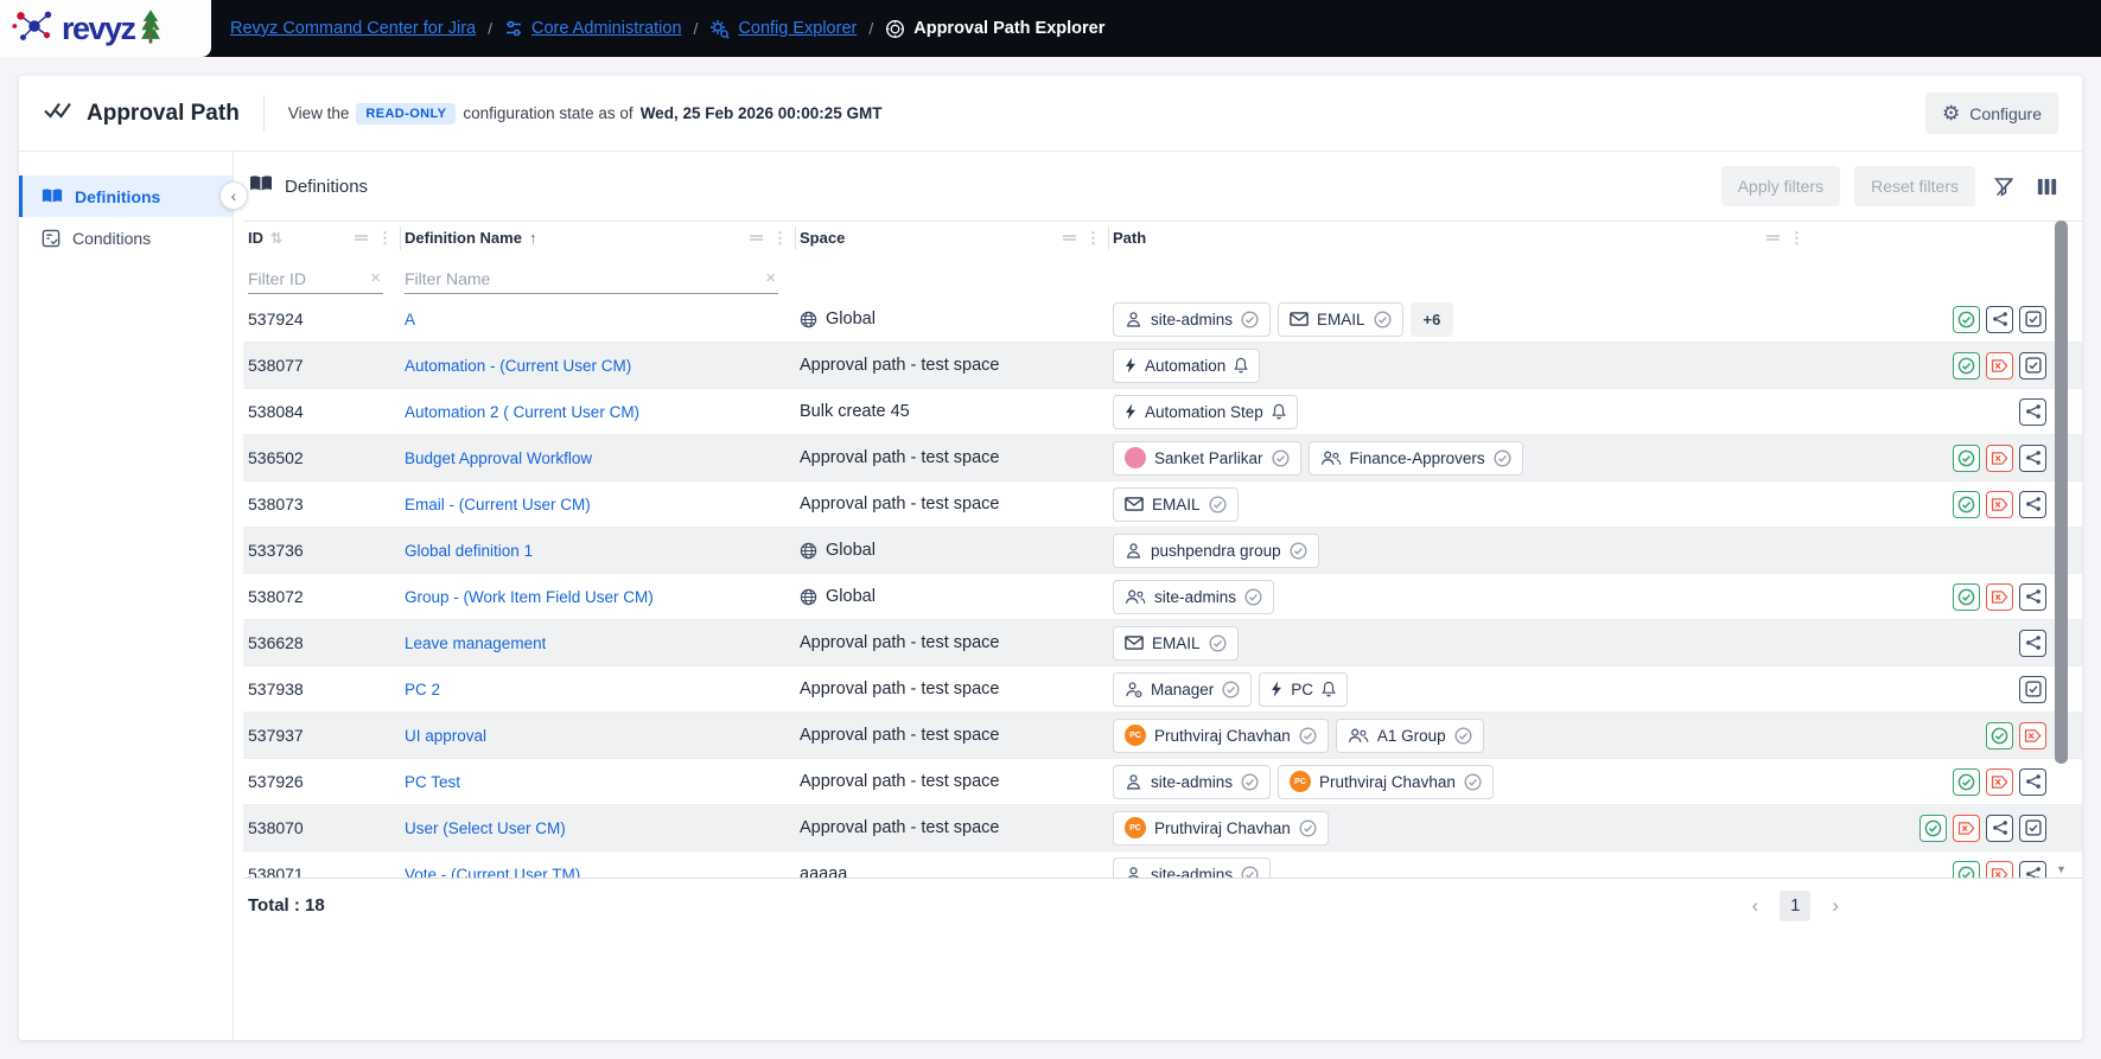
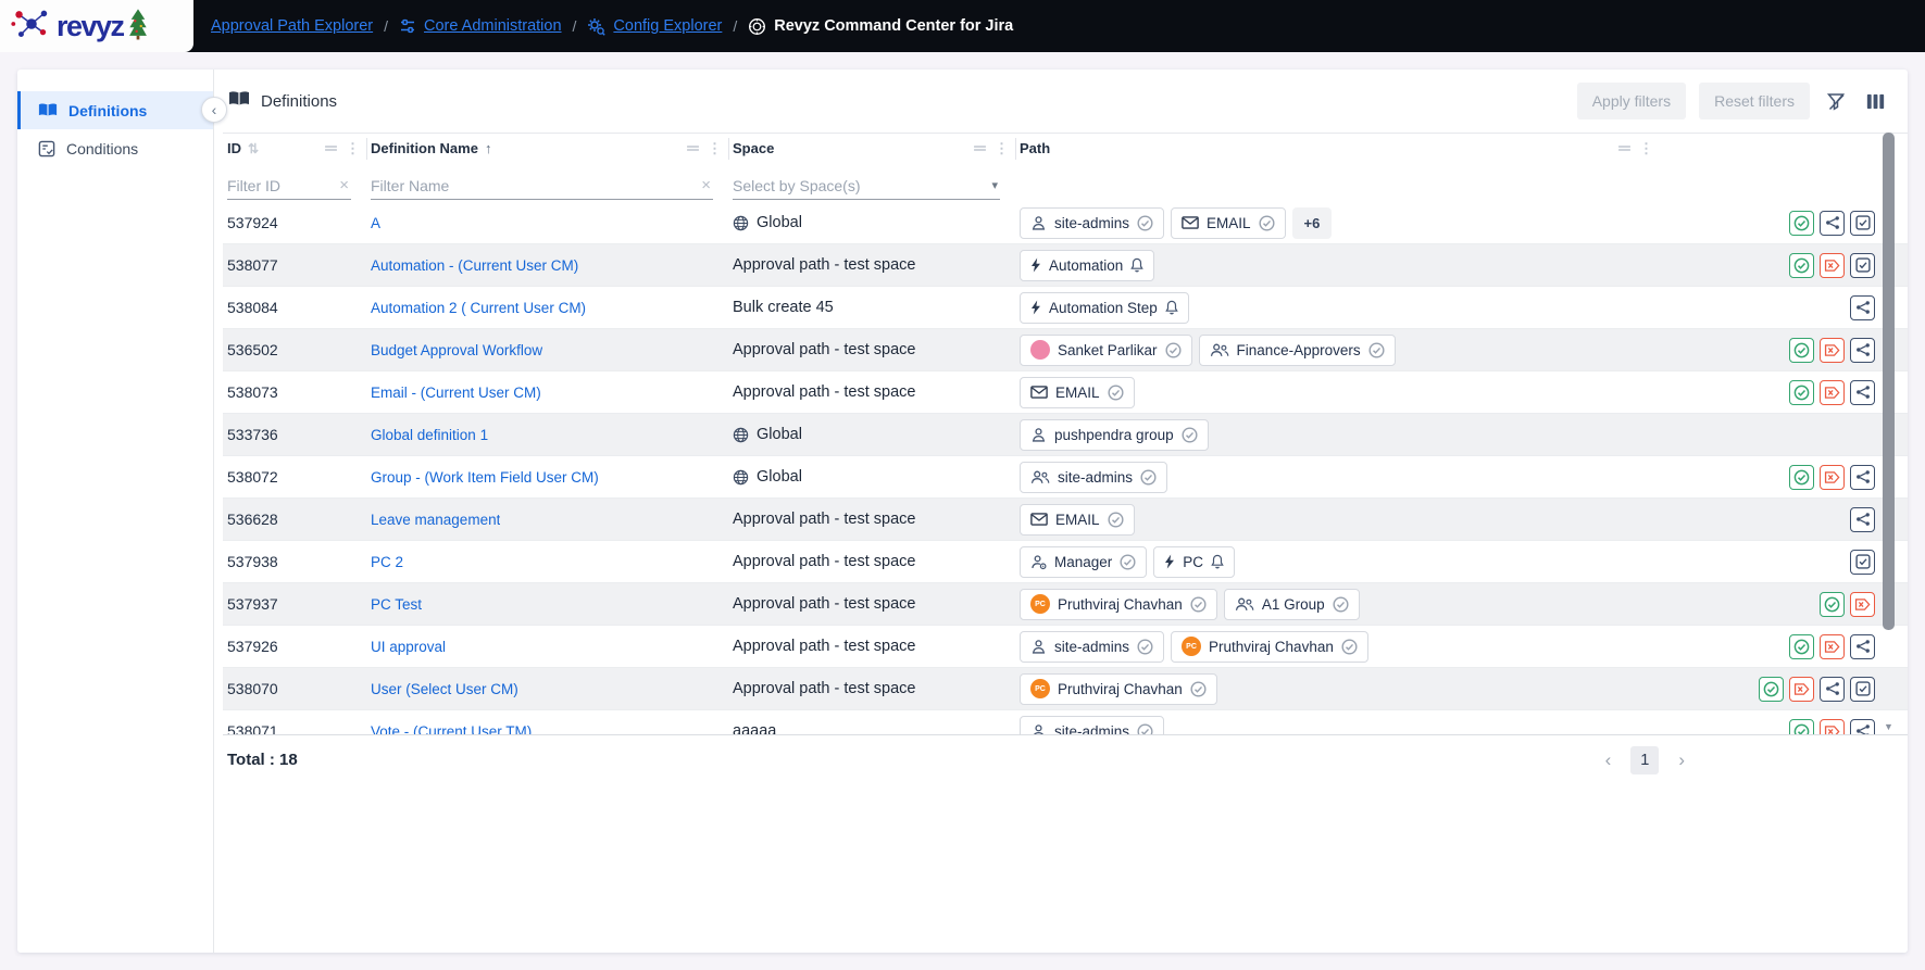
  revyz
- Revyz Command Center for Jira
+ Approval Path Explorer
  /
  Core Administration
  /
  Config Explorer
  /
- Approval Path Explorer
+ Revyz Command Center for Jira
- Approval Path
- View the
- READ-ONLY
- configuration state as of
- Wed, 25 Feb 2026 00:00:25 GMT
- ⚙
- Configure
  Definitions
  Conditions
  ‹
  Definitions
  Apply filters
  Reset filters
  ID
  ⇅
  ⋮
  Definition Name
  ↑
  ⋮
  Space
  ⋮
  Path
  ⋮
  Filter ID
  ×
  Filter Name
  ×
+ Select by Space(s)
+ ▾
  537924
  A
  Global
  site-admins
  EMAIL
  +6
  538077
  Automation - (Current User CM)
  Approval path - test space
  Automation
  538084
  Automation 2 ( Current User CM)
  Bulk create 45
  Automation Step
  536502
  Budget Approval Workflow
  Approval path - test space
  Sanket Parlikar
  Finance-Approvers
  538073
  Email - (Current User CM)
  Approval path - test space
  EMAIL
  533736
  Global definition 1
  Global
  pushpendra group
  538072
  Group - (Work Item Field User CM)
  Global
  site-admins
  536628
  Leave management
  Approval path - test space
  EMAIL
  537938
  PC 2
  Approval path - test space
  Manager
  PC
  537937
- UI approval
+ PC Test
  Approval path - test space
  Pruthviraj Chavhan
  A1 Group
  537926
- PC Test
+ UI approval
  Approval path - test space
  site-admins
  Pruthviraj Chavhan
  538070
  User (Select User CM)
  Approval path - test space
  Pruthviraj Chavhan
  538071
  Vote - (Current User TM)
  aaaaa
  site-admins
  ▼
  Total : 18
  ‹
  1
  ›
